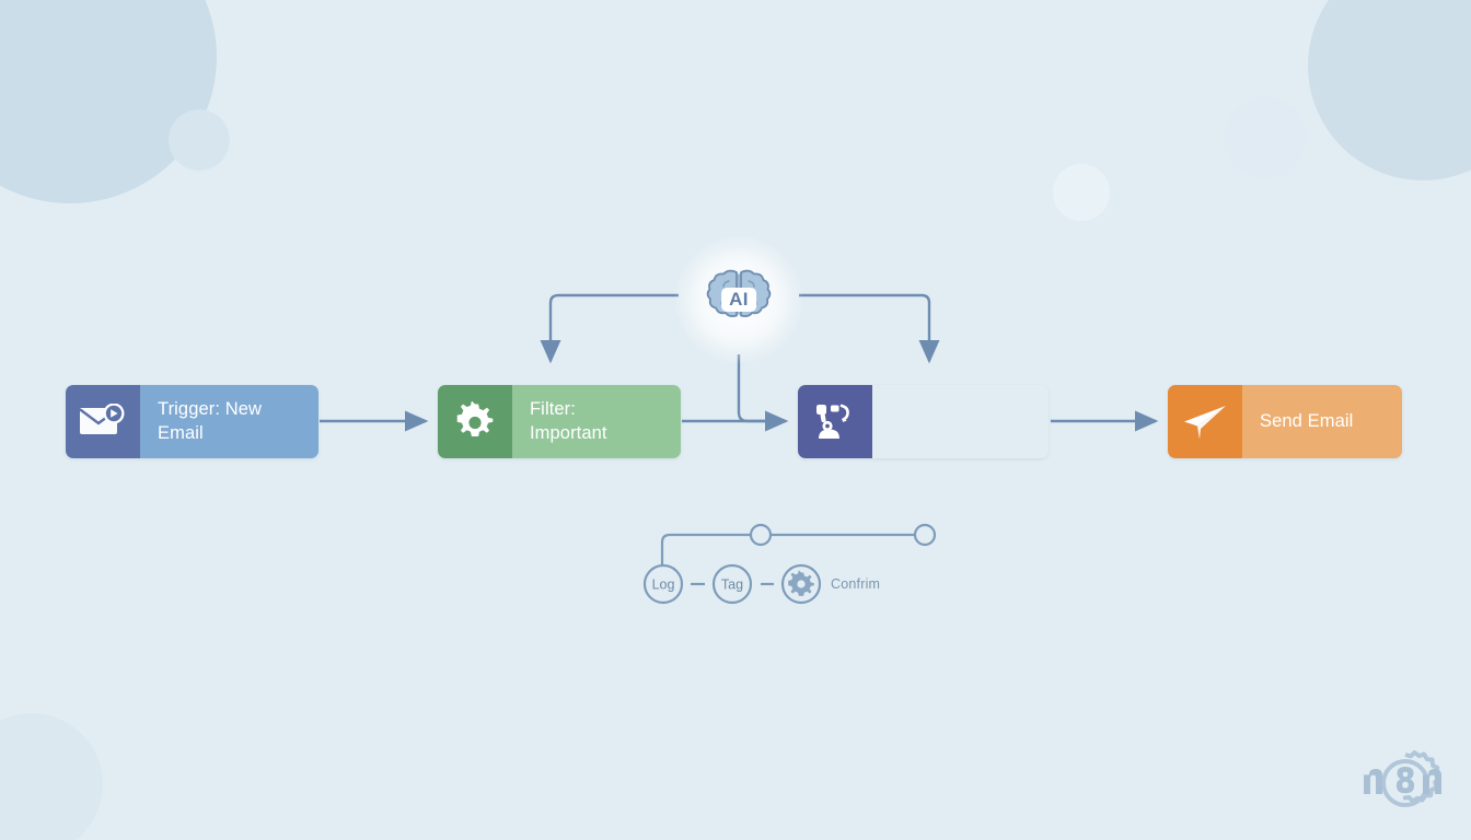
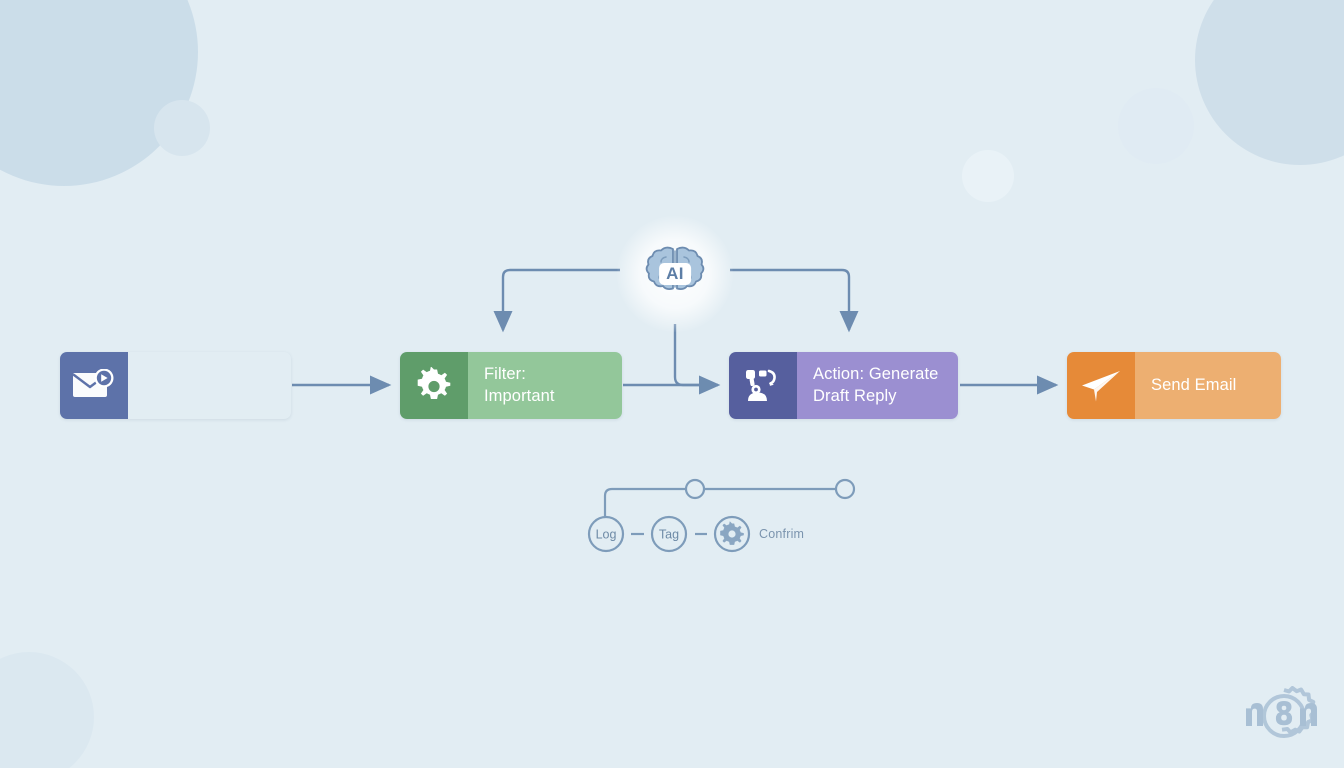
- Trigger: New Email
  Filter:
  Important
+ Action: Generate
+ Draft Reply
  Send Email
  AI
  Log
  Tag
  Confrim
